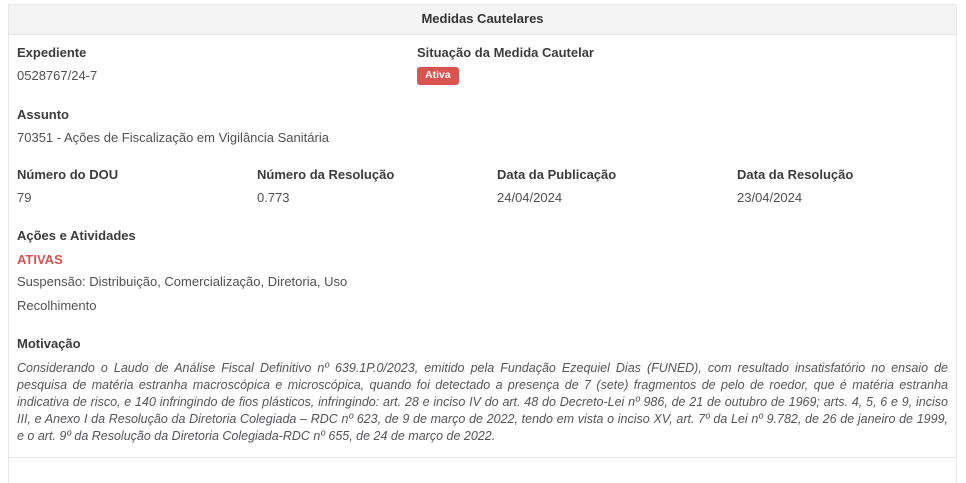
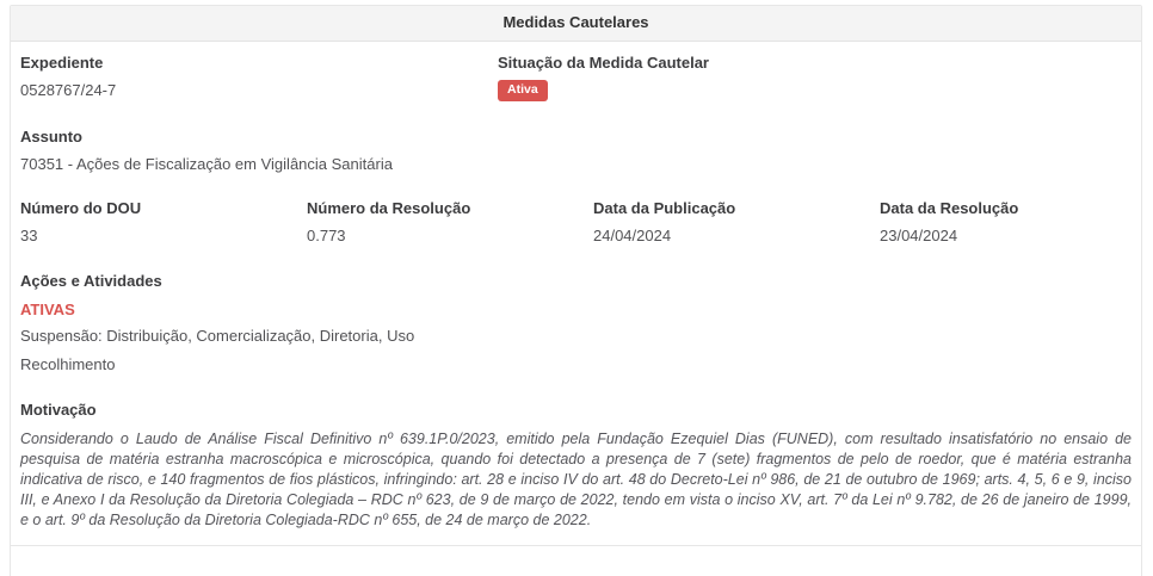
  Medidas Cautelares
  Expediente
  0528767/24-7
  Situação da Medida Cautelar
  Ativa
  Assunto
  70351 - Ações de Fiscalização em Vigilância Sanitária
  Número do DOU
- 79
+ 33
  Número da Resolução
  0.773
  Data da Publicação
  24/04/2024
  Data da Resolução
  23/04/2024
  Ações e Atividades
  ATIVAS
  Suspensão: Distribuição, Comercialização, Diretoria, Uso
  Recolhimento
  Motivação
- Considerando o Laudo de Análise Fiscal Definitivo nº 639.1P.0/2023, emitido pela Fundação Ezequiel Dias (FUNED), com resultado insatisfatório no ensaio de pesquisa de matéria estranha macroscópica e microscópica, quando foi detectado a presença de 7 (sete) fragmentos de pelo de roedor, que é matéria estranha indicativa de risco, e 140 infringindo de fios plásticos, infringindo: art. 28 e inciso IV do art. 48 do Decreto-Lei nº 986, de 21 de outubro de 1969; arts. 4, 5, 6 e 9, inciso III, e Anexo I da Resolução da Diretoria Colegiada – RDC nº 623, de 9 de março de 2022, tendo em vista o inciso XV, art. 7º da Lei nº 9.782, de 26 de janeiro de 1999, e o art. 9º da Resolução da Diretoria Colegiada-RDC nº 655, de 24 de março de 2022.
+ Considerando o Laudo de Análise Fiscal Definitivo nº 639.1P.0/2023, emitido pela Fundação Ezequiel Dias (FUNED), com resultado insatisfatório no ensaio de pesquisa de matéria estranha macroscópica e microscópica, quando foi detectado a presença de 7 (sete) fragmentos de pelo de roedor, que é matéria estranha indicativa de risco, e 140 fragmentos de fios plásticos, infringindo: art. 28 e inciso IV do art. 48 do Decreto-Lei nº 986, de 21 de outubro de 1969; arts. 4, 5, 6 e 9, inciso III, e Anexo I da Resolução da Diretoria Colegiada – RDC nº 623, de 9 de março de 2022, tendo em vista o inciso XV, art. 7º da Lei nº 9.782, de 26 de janeiro de 1999, e o art. 9º da Resolução da Diretoria Colegiada-RDC nº 655, de 24 de março de 2022.
